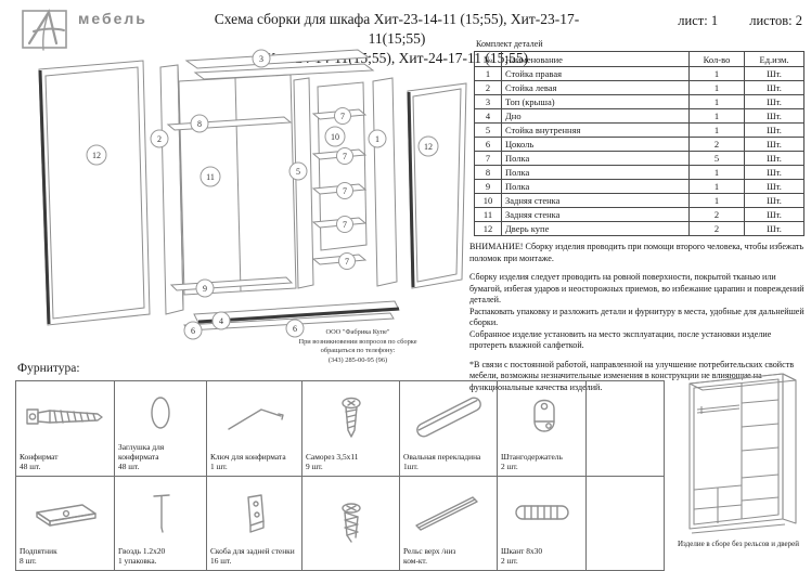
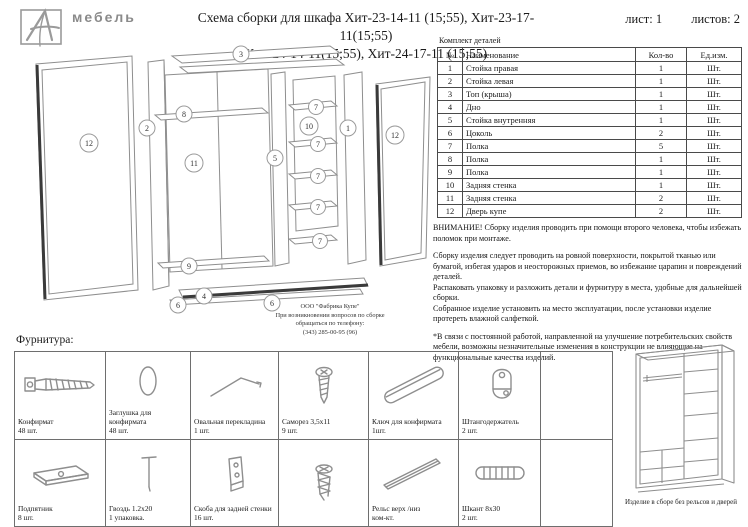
  мебель
  Схема сборки для шкафа Хит-23-14-11 (15;55), Хит-23-17-11(15;55)
  лист: 1 листов: 2
  3
  12
  2
  11
  8
  9
  5
  10
  7
  7
  7
  7
  7
  1
  12
  4
  6
  6
  Комплект деталей
  №	Наименование	Кол-во	Ед.изм.
  1	Стойка правая	1	Шт.
  2	Стойка левая	1	Шт.
  3	Топ (крыша)	1	Шт.
  4	Дно	1	Шт.
  5	Стойка внутренняя	1	Шт.
  6	Цоколь	2	Шт.
  7	Полка	5	Шт.
  8	Полка	1	Шт.
  9	Полка	1	Шт.
  10	Задняя стенка	1	Шт.
  11	Задняя стенка	2	Шт.
  12	Дверь купе	2	Шт.
  ВНИМАНИЕ! Сборку изделия проводить при помощи второго человека, чтобы избежать поломок при монтаже.
  Сборку изделия следует проводить на ровной поверхности, покрытой тканью или бумагой, избегая ударов и неосторожных приемов, во избежание царапин и повреждений деталей.
  Распаковать упаковку и разложить детали и фурнитуру в места, удобные для дальнейшей сборки.
  Собранное изделие установить на место эксплуатации, после установки изделие протереть влажной салфеткой.
  *В связи с постоянной работой, направленной на улучшение потребительских свойств мебели, возможны незначительные изменения в конструкции не влияющие н функциональные качества изделий.
  Фурнитура:
  Конфирмат
  48 шт.
  Заглушка для конфирмата
  48 шт.
- Ключ для конфирмата
+ Овальная перекладина
  1 шт.
  Саморез 3,5х11
  9 шт.
- Овальная перекладина
+ Ключ для конфирмата
  1шт.
  Штангодержатель
  2 шт.
  Подпятник
  8 шт.
  Гвоздь 1.2х20
  1 упаковка.
  Скоба для задней стенки
  16 шт.
  Рельс верх /низ
  ком-кт.
  Шкант 8х30
  2 шт.
  Изделие в сборе без рельсов и дверей
